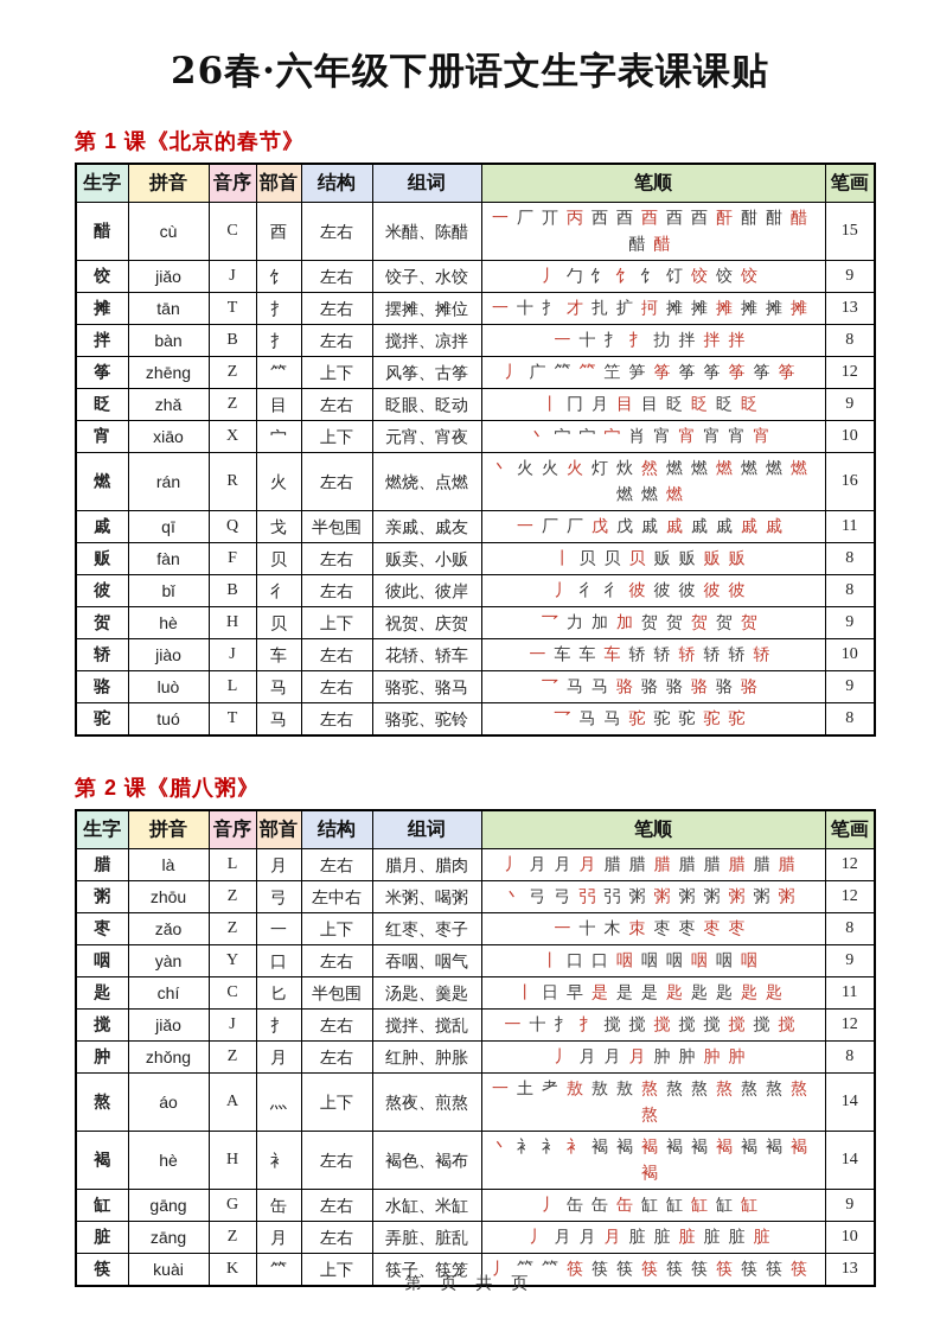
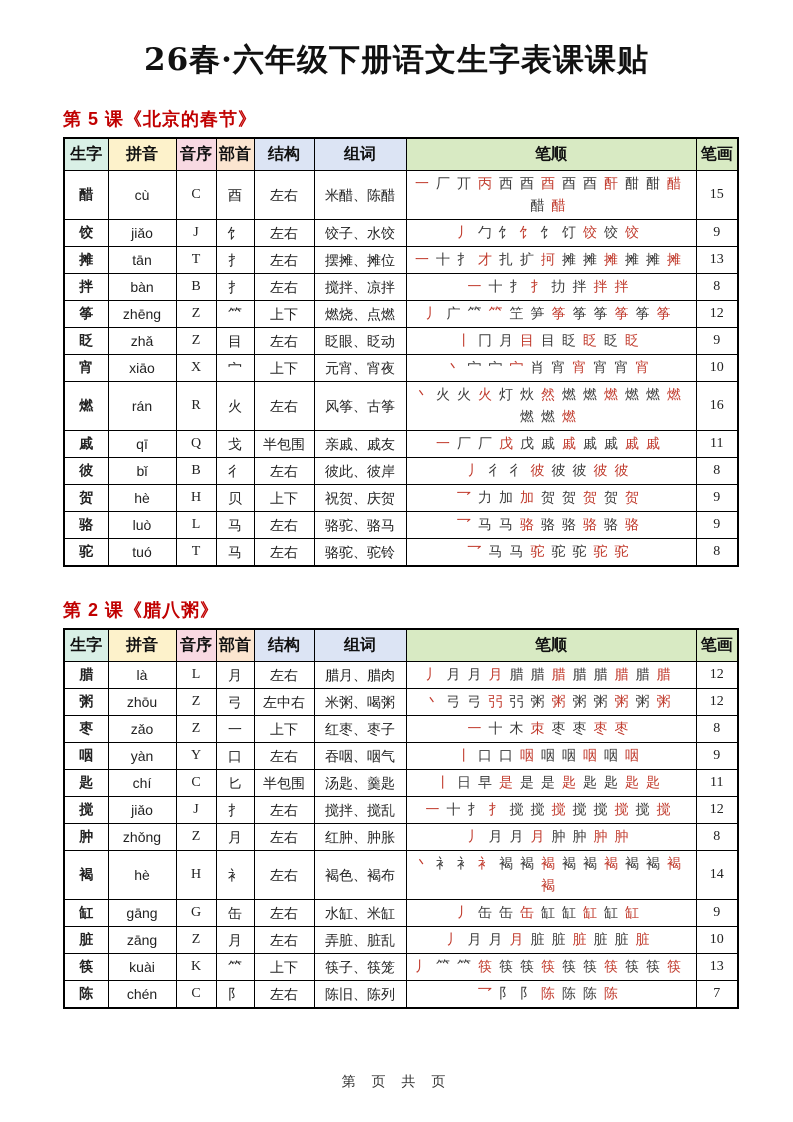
  26春·六年级下册语文生字表课课贴
- 第 1 课《北京的春节》
+ 第 5 课《北京的春节》
  生字	拼音	音序	部首	结构	组词	笔顺	笔画
  醋	cù	C	酉	左右	米醋、陈醋	一 厂 丌 丙 西 酉 酉 酉 酉 酐 酣 酣 醋醋 醋	15
  饺	jiǎo	J	饣	左右	饺子、水饺	丿 勹 饣 饣 饣 饤 饺 饺 饺	9
  摊	tān	T	扌	左右	摆摊、摊位	一 十 扌 才 扎 扩 抲 摊 摊 摊 摊 摊 摊	13
  拌	bàn	B	扌	左右	搅拌、凉拌	一 十 扌 扌 扐 拌 拌 拌	8
- 筝	zhēng	Z	⺮	上下	风筝、古筝	丿 广 ⺮ ⺮ 笁 笋 筝 筝 筝 筝 筝 筝	12
+ 筝	zhēng	Z	⺮	上下	燃烧、点燃	丿 广 ⺮ ⺮ 笁 笋 筝 筝 筝 筝 筝 筝	12
  眨	zhǎ	Z	目	左右	眨眼、眨动	丨 冂 月 目 目 眨 眨 眨 眨	9
  宵	xiāo	X	宀	上下	元宵、宵夜	丶 宀 宀 宀 肖 宵 宵 宵 宵 宵	10
- 燃	rán	R	火	左右	燃烧、点燃	丶 火 火 火 灯 炏 然 燃 燃 燃 燃 燃 燃燃 燃 燃	16
+ 燃	rán	R	火	左右	风筝、古筝	丶 火 火 火 灯 炏 然 燃 燃 燃 燃 燃 燃燃 燃 燃	16
  戚	qī	Q	戈	半包围	亲戚、戚友	一 厂 厂 戊 戊 戚 戚 戚 戚 戚 戚	11
- 贩	fàn	F	贝	左右	贩卖、小贩	丨 贝 贝 贝 贩 贩 贩 贩	8
  彼	bǐ	B	彳	左右	彼此、彼岸	丿 彳 彳 彼 彼 彼 彼 彼	8
  贺	hè	H	贝	上下	祝贺、庆贺	乛 力 加 加 贺 贺 贺 贺 贺	9
- 轿	jiào	J	车	左右	花轿、轿车	一 车 车 车 轿 轿 轿 轿 轿 轿	10
  骆	luò	L	马	左右	骆驼、骆马	乛 马 马 骆 骆 骆 骆 骆 骆	9
  驼	tuó	T	马	左右	骆驼、驼铃	乛 马 马 驼 驼 驼 驼 驼	8
  第 2 课《腊八粥》
  生字	拼音	音序	部首	结构	组词	笔顺	笔画
  腊	là	L	月	左右	腊月、腊肉	丿 月 月 月 腊 腊 腊 腊 腊 腊 腊 腊	12
  粥	zhōu	Z	弓	左中右	米粥、喝粥	丶 弓 弓 弜 弜 粥 粥 粥 粥 粥 粥 粥	12
  枣	zǎo	Z	一	上下	红枣、枣子	一 十 木 朿 枣 枣 枣 枣	8
  咽	yàn	Y	口	左右	吞咽、咽气	丨 口 口 咽 咽 咽 咽 咽 咽	9
  匙	chí	C	匕	半包围	汤匙、羹匙	丨 日 早 是 是 是 匙 匙 匙 匙 匙	11
  搅	jiǎo	J	扌	左右	搅拌、搅乱	一 十 扌 扌 搅 搅 搅 搅 搅 搅 搅 搅	12
  肿	zhǒng	Z	月	左右	红肿、肿胀	丿 月 月 月 肿 肿 肿 肿	8
- 熬	áo	A	灬	上下	熬夜、煎熬	一 土 耂 敖 敖 敖 熬 熬 熬 熬 熬 熬 熬熬	14
  褐	hè	H	衤	左右	褐色、褐布	丶 衤 衤 衤 褐 褐 褐 褐 褐 褐 褐 褐 褐褐	14
  缸	gāng	G	缶	左右	水缸、米缸	丿 缶 缶 缶 缸 缸 缸 缸 缸	9
  脏	zāng	Z	月	左右	弄脏、脏乱	丿 月 月 月 脏 脏 脏 脏 脏 脏	10
  筷	kuài	K	⺮	上下	筷子、筷笼	丿 ⺮ ⺮ 筷 筷 筷 筷 筷 筷 筷 筷 筷 筷	13
+ 陈	chén	C	阝	左右	陈旧、陈列	乛 阝 阝 陈 陈 陈 陈	7
  第 页 共 页
